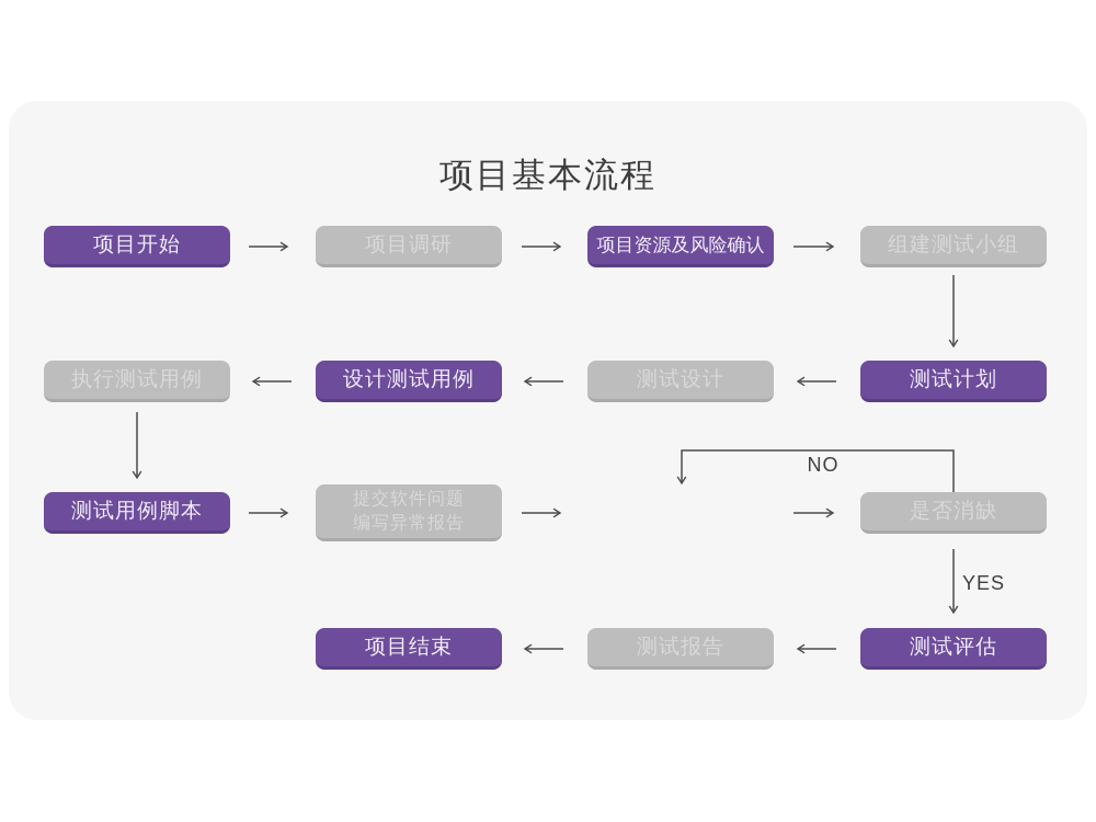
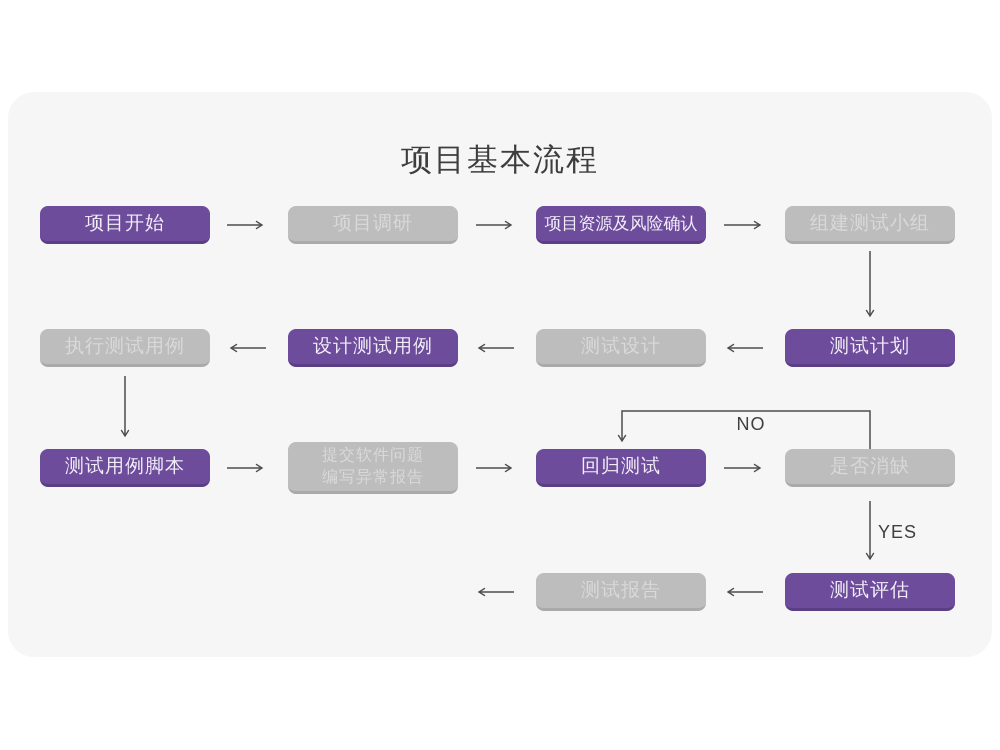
  项目基本流程
  项目开始
  项目调研
  项目资源及风险确认
  组建测试小组
  执行测试用例
  设计测试用例
  测试设计
  测试计划
  测试用例脚本
  提交软件问题
  编写异常报告
+ 回归测试
  是否消缺
- 项目结束
  测试报告
  测试评估
  NO
  YES
